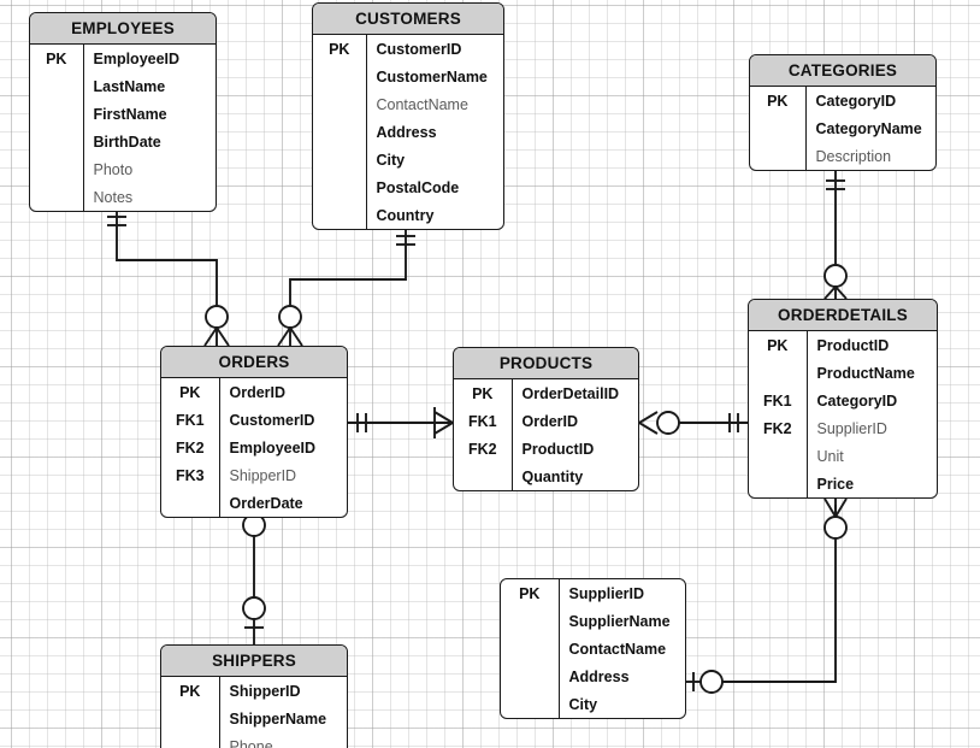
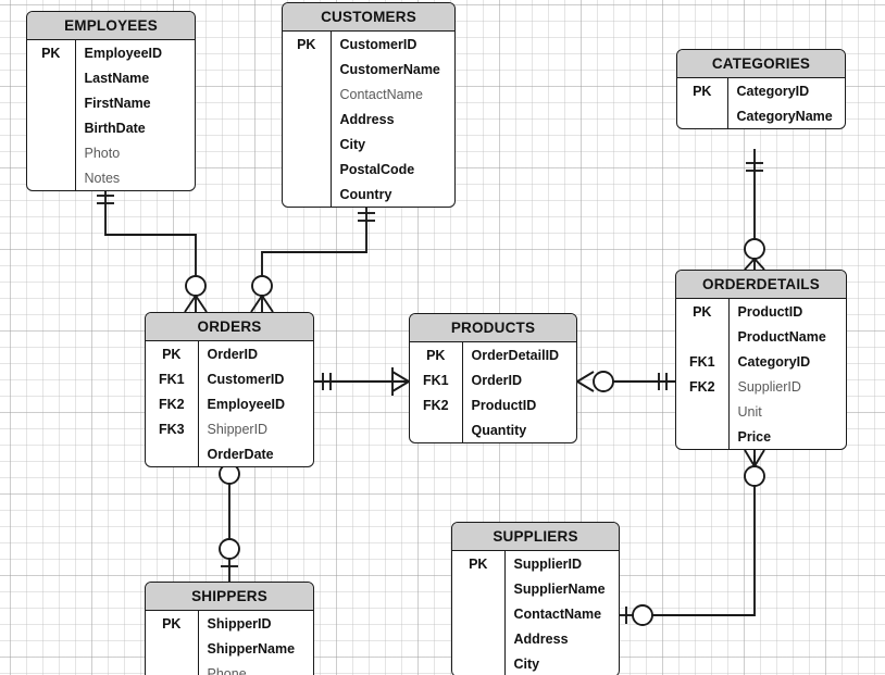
  EMPLOYEES
  PK	EmployeeID
  	LastName
  	FirstName
  	BirthDate
  	Photo
  	Notes
  CUSTOMERS
  PK	CustomerID
  	CustomerName
  	ContactName
  	Address
  	City
  	PostalCode
  	Country
  CATEGORIES
  PK	CategoryID
  	CategoryName
- 	Description
  ORDERS
  PK	OrderID
  FK1	CustomerID
  FK2	EmployeeID
  FK3	ShipperID
  	OrderDate
  PRODUCTS
  PK	OrderDetailID
  FK1	OrderID
  FK2	ProductID
  	Quantity
  ORDERDETAILS
  PK	ProductID
  	ProductName
  FK1	CategoryID
  FK2	SupplierID
  	Unit
  	Price
+ SUPPLIERS
  PK	SupplierID
  	SupplierName
  	ContactName
  	Address
  	City
  SHIPPERS
  PK	ShipperID
  	ShipperName
  	Phone
